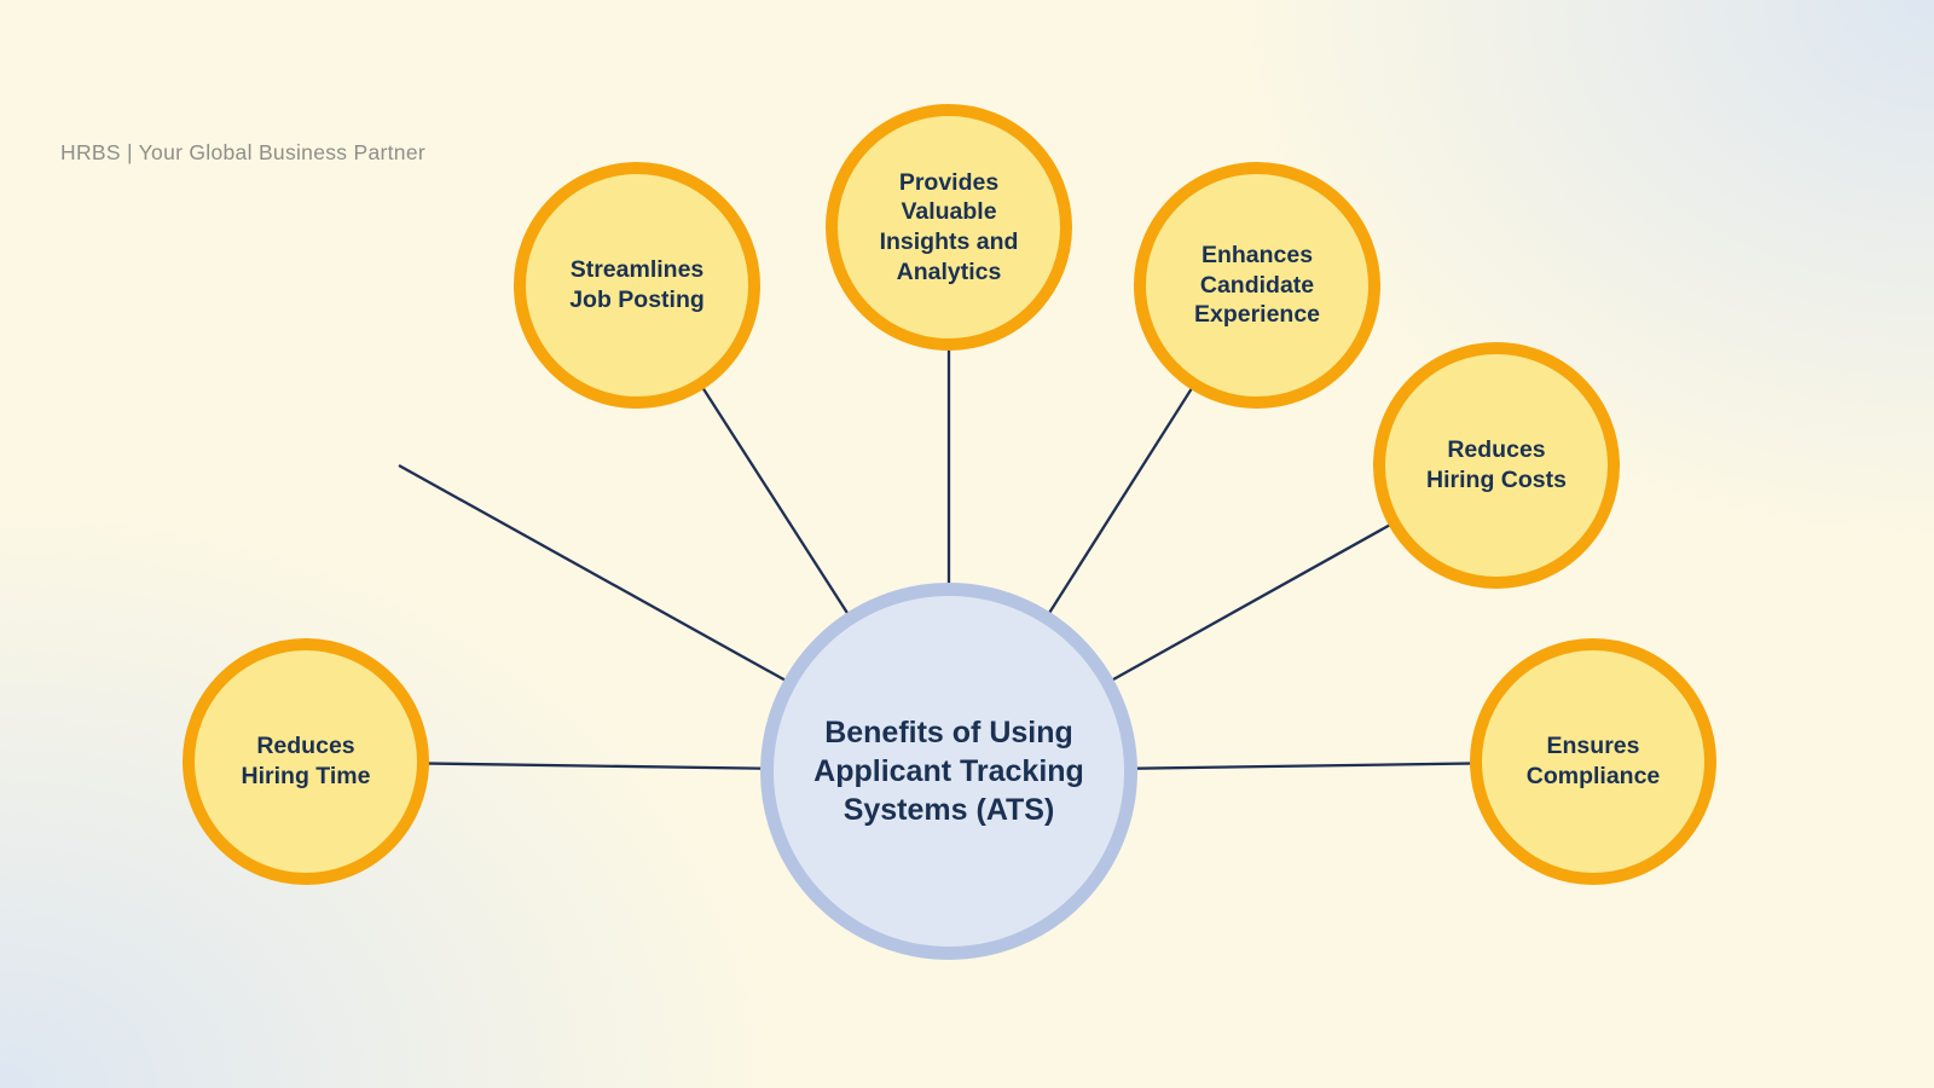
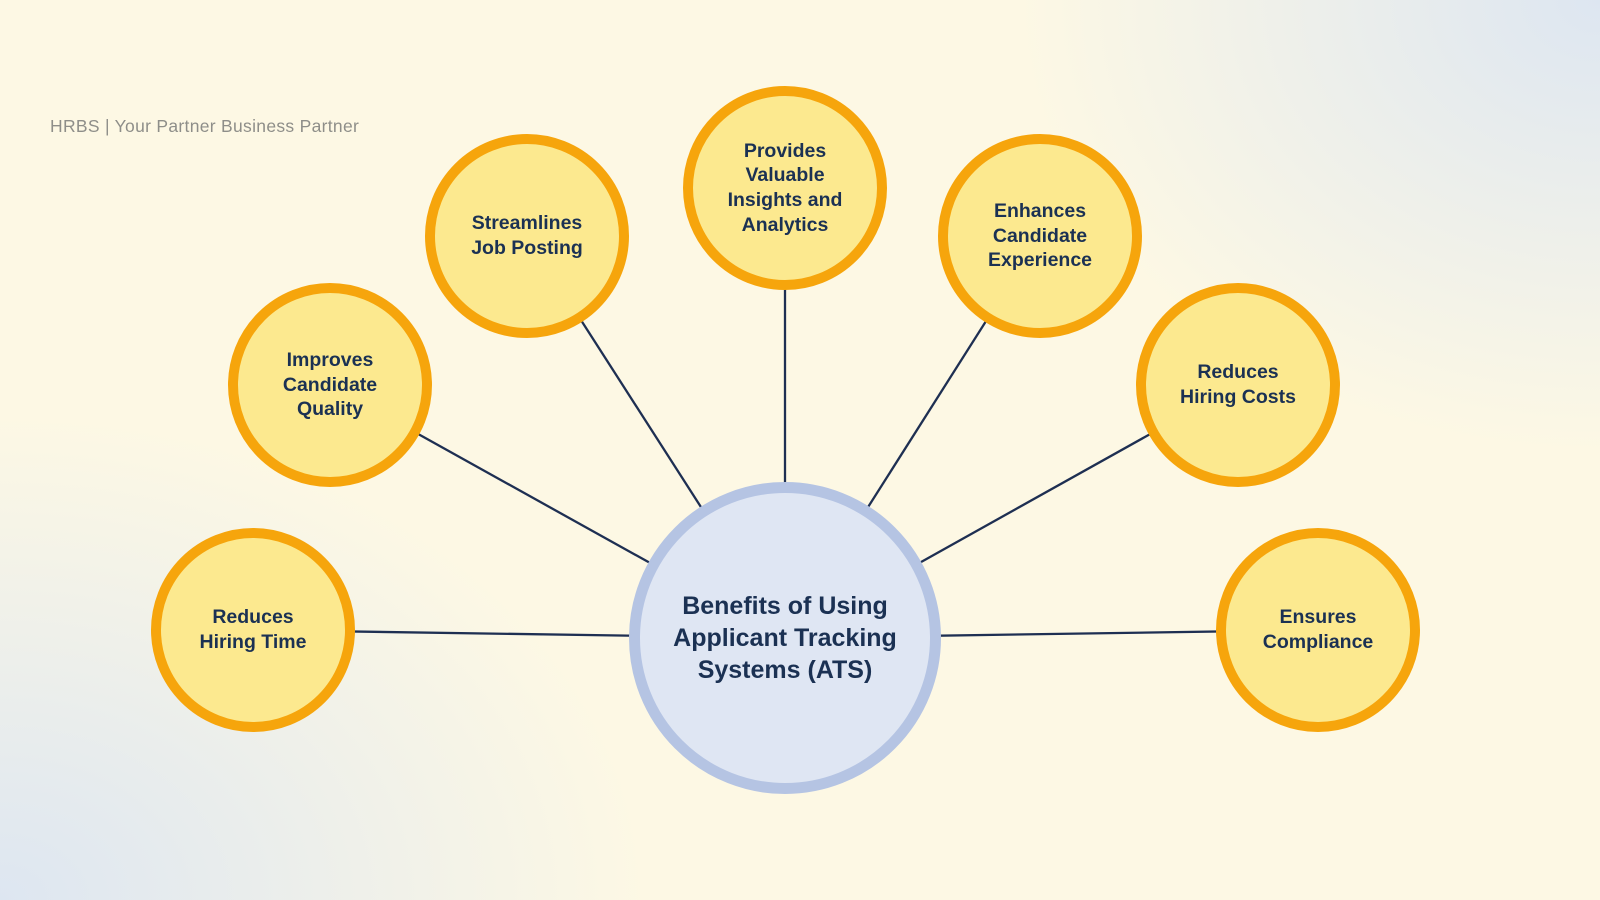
- HRBS | Your Global Business Partner
+ HRBS | Your Partner Business Partner
  Reduces Hiring Time
+ Improves Candidate Quality
  Streamlines Job Posting
  Provides Valuable Insights and Analytics
  Enhances Candidate Experience
  Reduces Hiring Costs
  Ensures Compliance
  Benefits of Using Applicant Tracking Systems (ATS)
